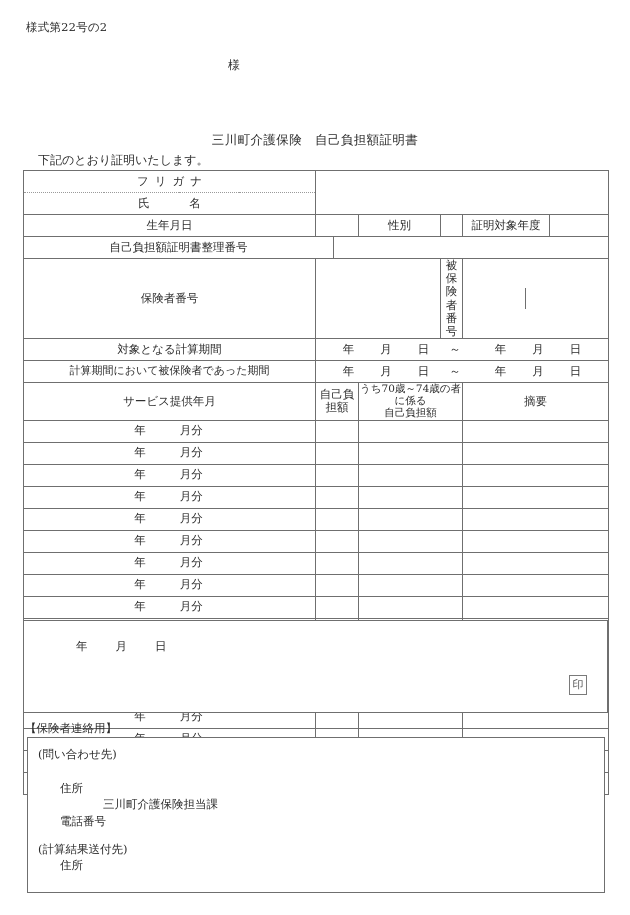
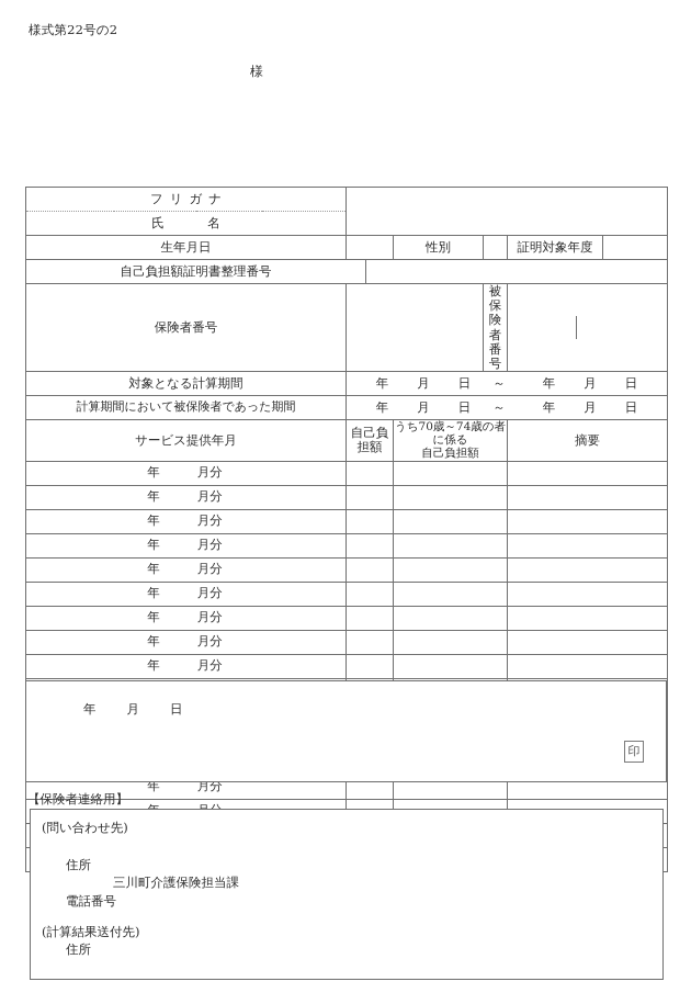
  様式第22号の2
  様
- 三川町介護保険 自己負担額証明書
- 下記のとおり証明いたします。
  フリガナ
  氏 名
  生年月日		性別
  証明対象年度
  自己負担額証明書整理番号
  保険者番号		被保険者番号
  対象となる計算期間	年 月 日 ～ 年 月 日
  計算期間において被保険者であった期間	年 月 日 ～ 年 月 日
  サービス提供年月	自己負担額	うち70歳～74歳の者に係る 自己負担額	摘要
  年 月分
  年 月分
  年 月分
  年 月分
  年 月分
  年 月分
  年 月分
  年 月分
  年 月分
  年 月分
  年 月 日
  印
  【保険者連絡用】
  (問い合わせ先)
  住所
  三川町介護保険担当課
  電話番号
  (計算結果送付先)
  住所
